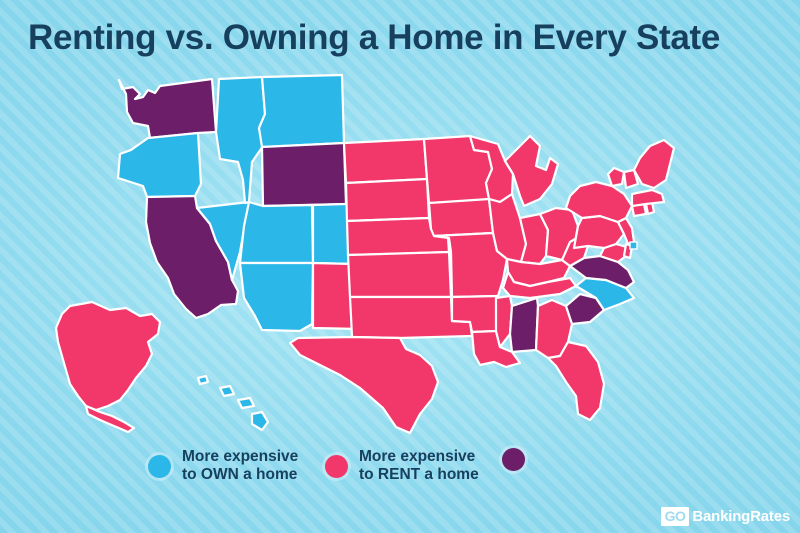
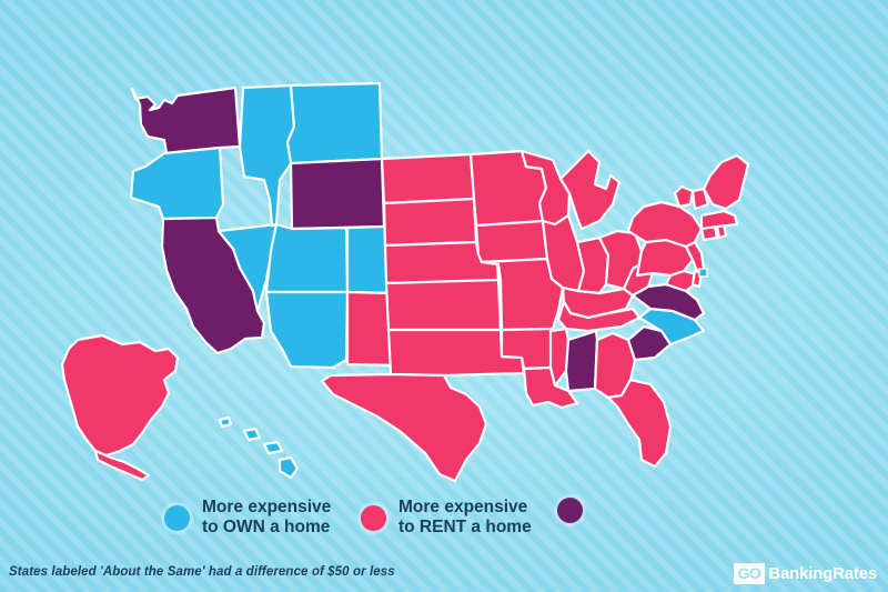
- Renting vs. Owning a Home in Every State
  More expensive
  to OWN a home
  More expensive
  to RENT a home
+ States labeled 'About the Same' had a difference of $50 or less
  GO
  BankingRates
